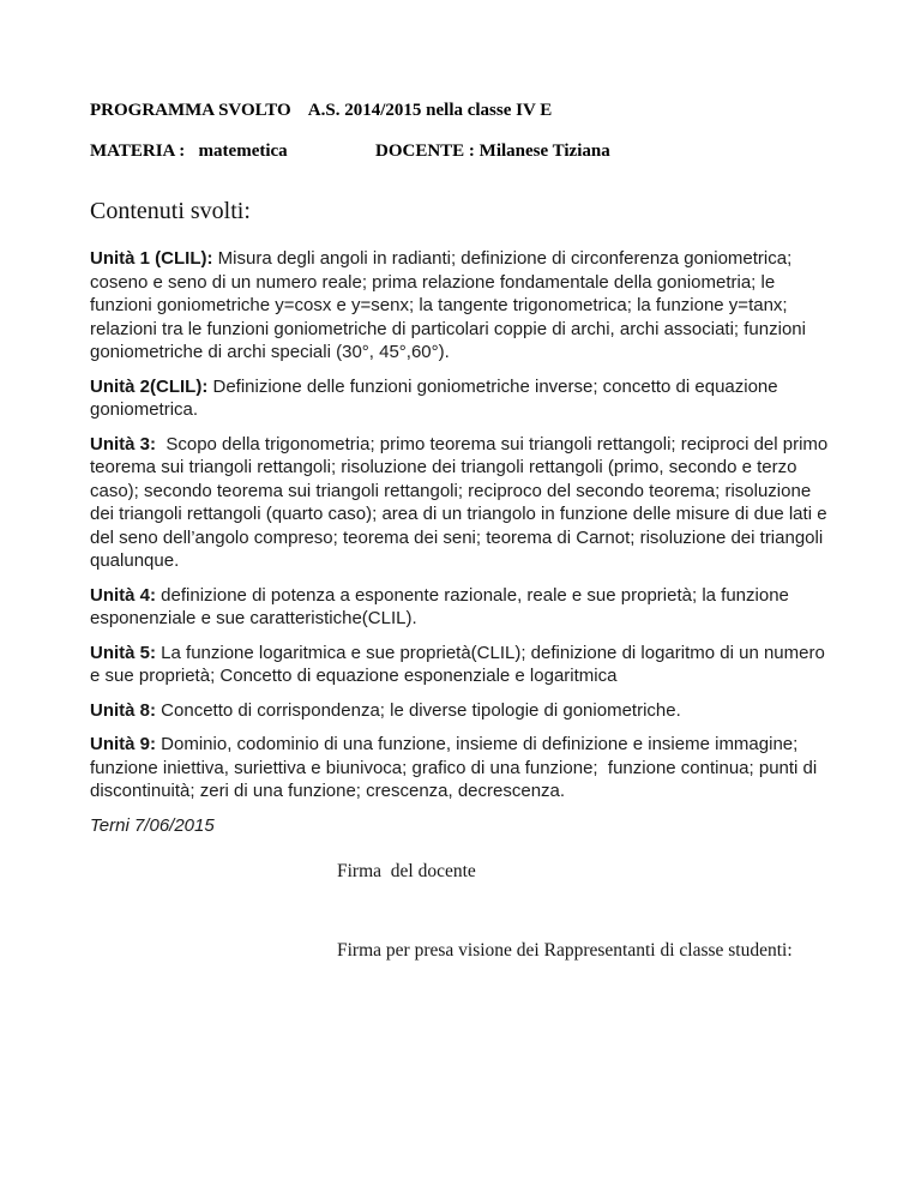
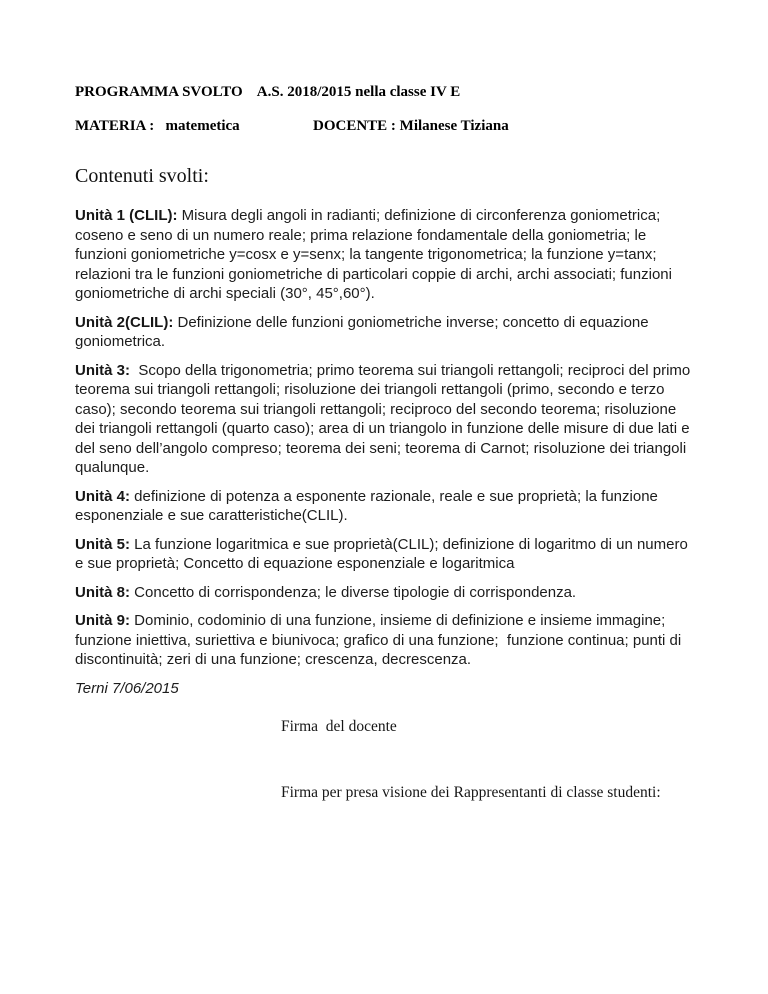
- PROGRAMMA SVOLTO A.S. 2014/2015 nella classe IV E
+ PROGRAMMA SVOLTO A.S. 2018/2015 nella classe IV E
  MATERIA : matemetica
  DOCENTE : Milanese Tiziana
  Contenuti svolti:
  Unità 1 (CLIL): Misura degli angoli in radianti; definizione di circonferenza goniometrica; coseno e seno di un numero reale; prima relazione fondamentale della goniometria; le funzioni goniometriche y=cosx e y=senx; la tangente trigonometrica; la funzione y=tanx; relazioni tra le funzioni goniometriche di particolari coppie di archi, archi associati; funzioni goniometriche di archi speciali (30°, 45°,60°).
  Unità 2(CLIL): Definizione delle funzioni goniometriche inverse; concetto di equazione goniometrica.
  Unità 3: Scopo della trigonometria; primo teorema sui triangoli rettangoli; reciproci del primo teorema sui triangoli rettangoli; risoluzione dei triangoli rettangoli (primo, secondo e terzo caso); secondo teorema sui triangoli rettangoli; reciproco del secondo teorema; risoluzione dei triangoli rettangoli (quarto caso); area di un triangolo in funzione delle misure di due lati e del seno dell’angolo compreso; teorema dei seni; teorema di Carnot; risoluzione dei triangoli qualunque.
  Unità 4: definizione di potenza a esponente razionale, reale e sue proprietà; la funzione esponenziale e sue caratteristiche(CLIL).
  Unità 5: La funzione logaritmica e sue proprietà(CLIL); definizione di logaritmo di un numero e sue proprietà; Concetto di equazione esponenziale e logaritmica
- Unità 8: Concetto di corrispondenza; le diverse tipologie di goniometriche.
+ Unità 8: Concetto di corrispondenza; le diverse tipologie di corrispondenza.
  Unità 9: Dominio, codominio di una funzione, insieme di definizione e insieme immagine; funzione iniettiva, suriettiva e biunivoca; grafico di una funzione; funzione continua; punti di discontinuità; zeri di una funzione; crescenza, decrescenza.
  Terni 7/06/2015
  Firma del docente
  Firma per presa visione dei Rappresentanti di classe studenti:
